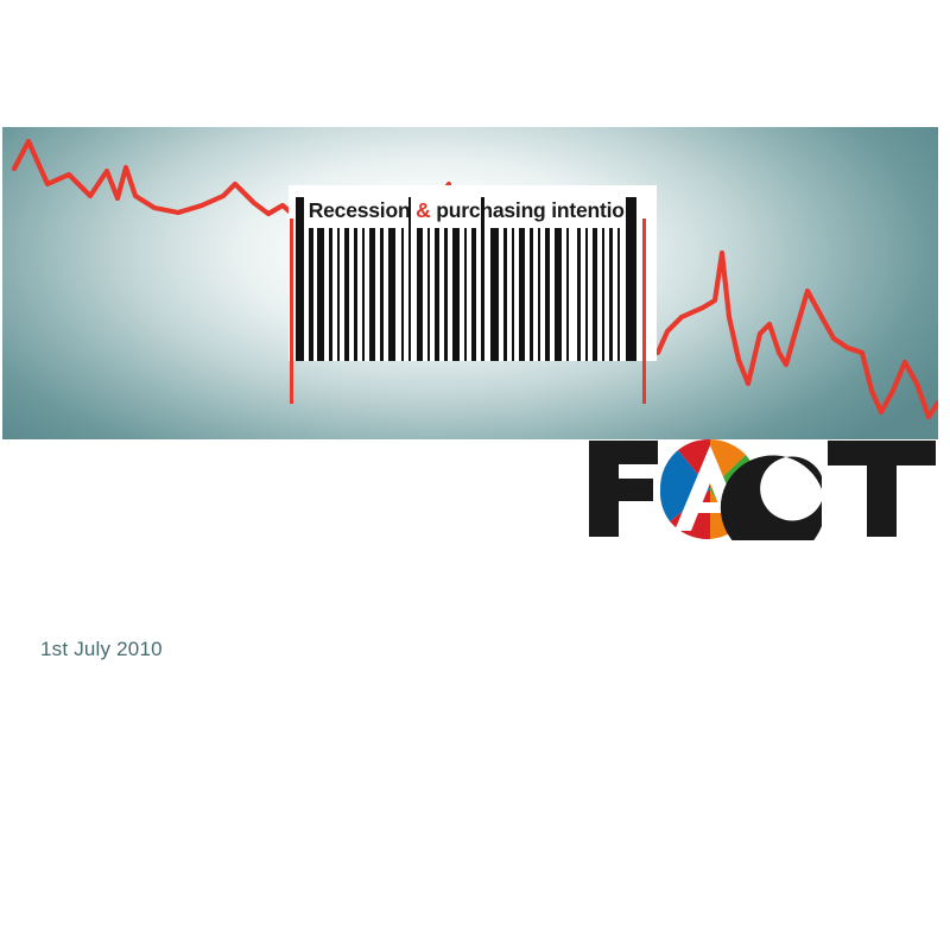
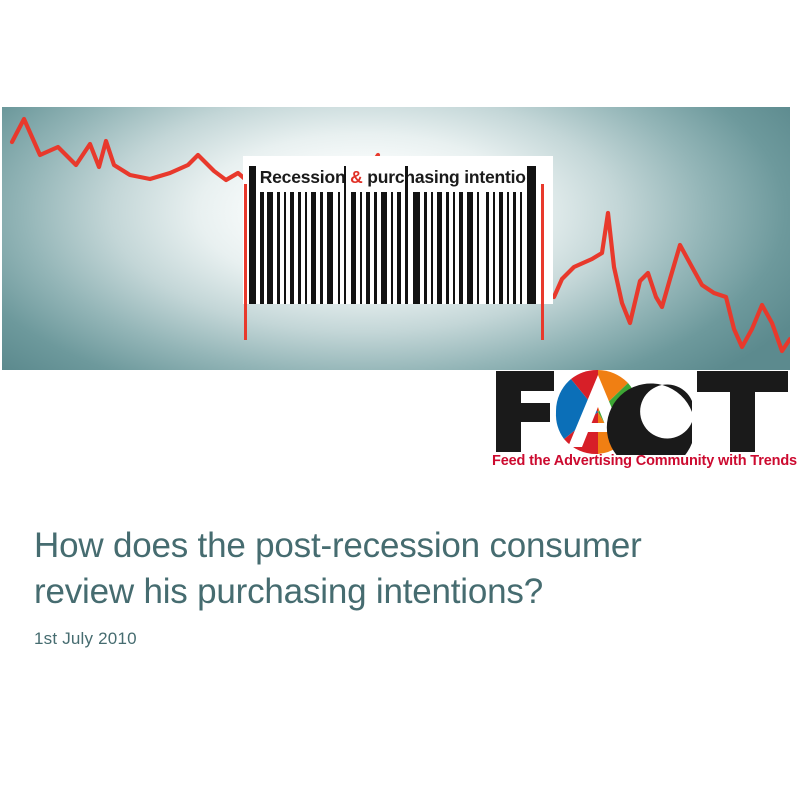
  Recession & purchasing intentio
+ Feed the Advertising Community with Trends
+ How does the post-recession consumer
+ review his purchasing intentions?
  1st July 2010
